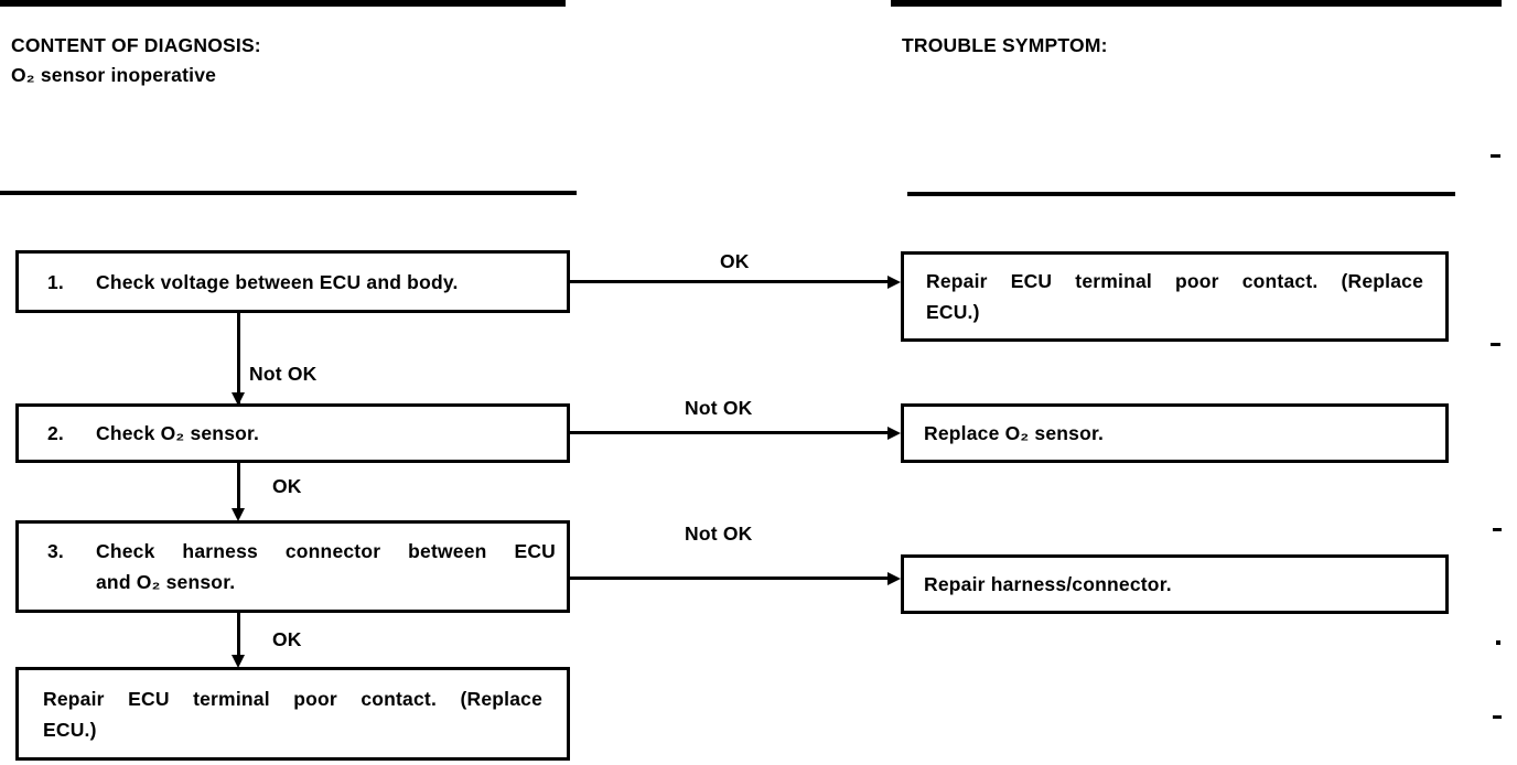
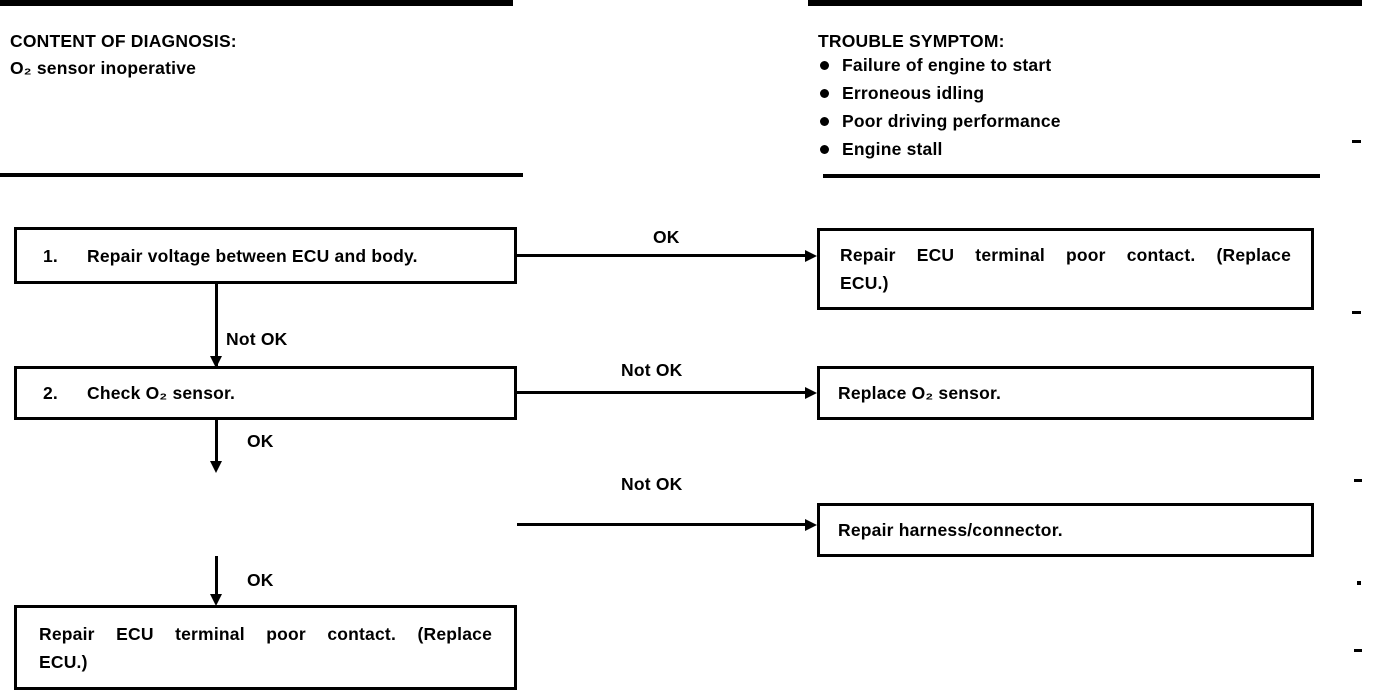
  CONTENT OF DIAGNOSIS:
  O₂ sensor inoperative
  TROUBLE SYMPTOM:
+ Failure of engine to start
+ Erroneous idling
+ Poor driving performance
+ Engine stall
  1.
- Check voltage between ECU and body.
+ Repair voltage between ECU and body.
  2.
  Check O₂ sensor.
- 3.
- Check harness connector between ECU
- and O₂ sensor.
  Repair ECU terminal poor contact. (Replace
  ECU.)
  Repair ECU terminal poor contact. (Replace
  ECU.)
  Replace O₂ sensor.
  Repair harness/connector.
  Not OK
  OK
  OK
  OK
  Not OK
  Not OK
